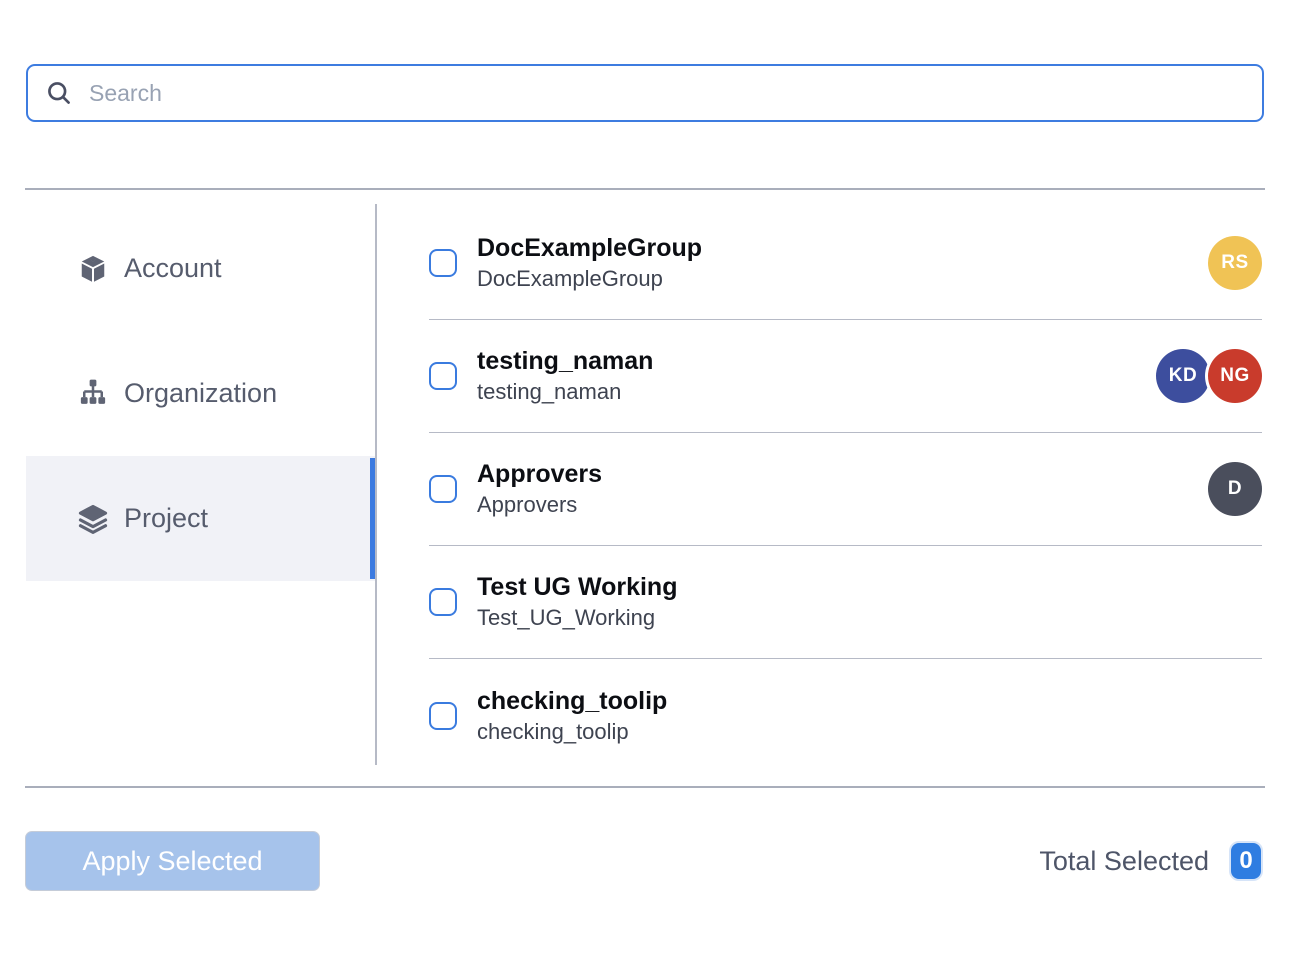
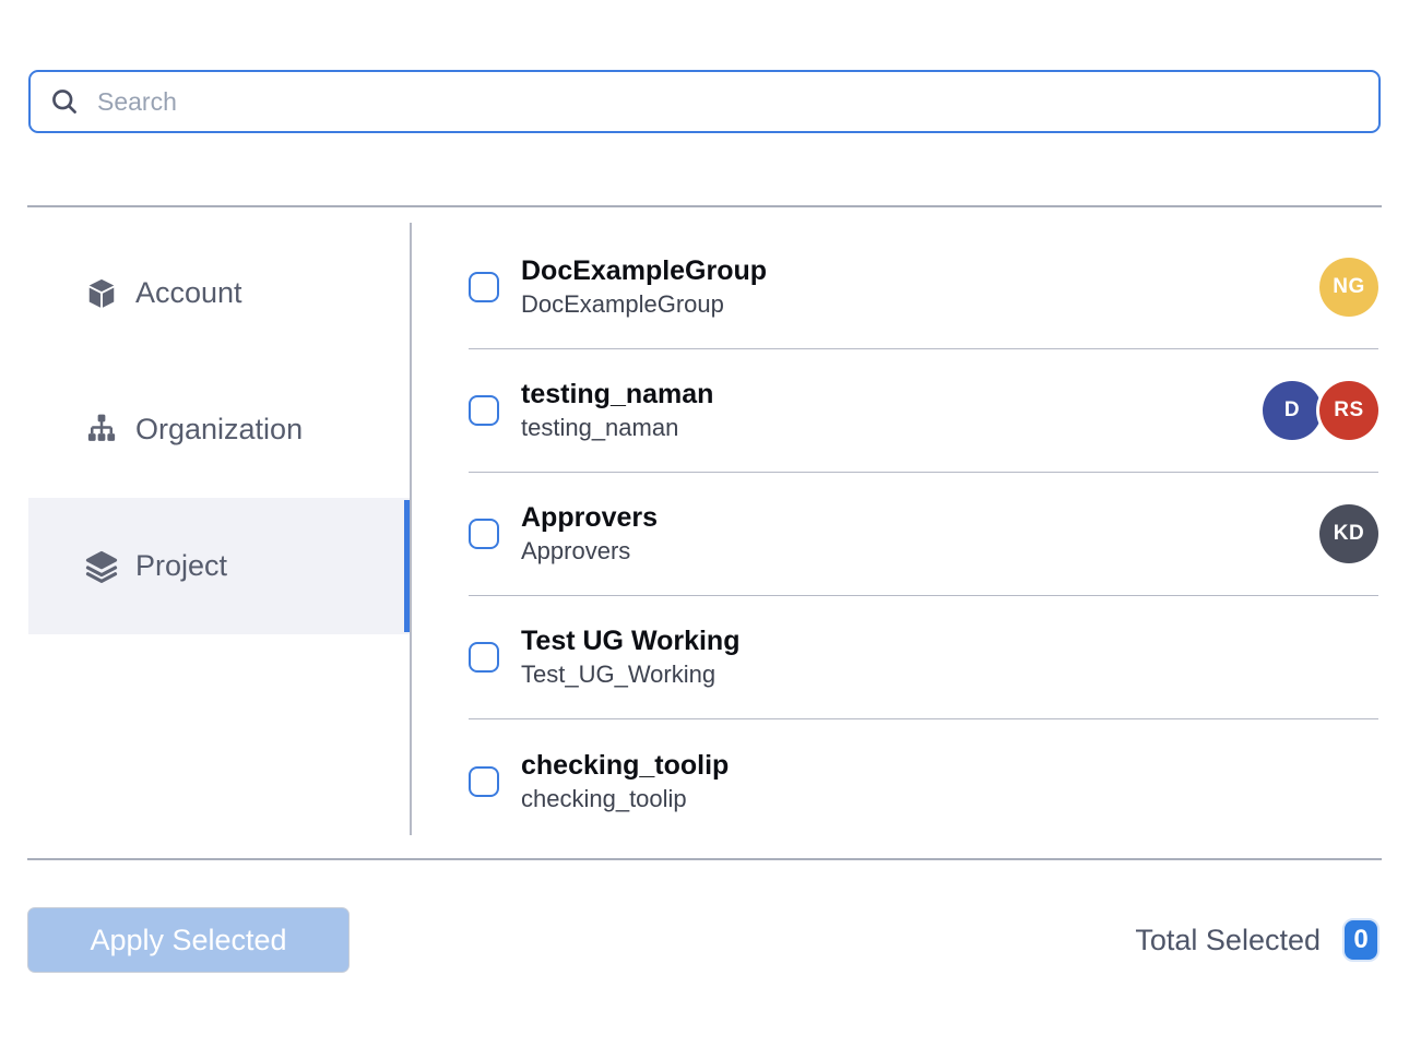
  Search
  Account
  Organization
  Project
  DocExampleGroup
  DocExampleGroup
- RS
+ NG
  testing_naman
  testing_naman
- KD
+ D
- NG
+ RS
  Approvers
  Approvers
- D
+ KD
  Test UG Working
  Test_UG_Working
  checking_toolip
  checking_toolip
  Apply Selected
  Total Selected
  0
